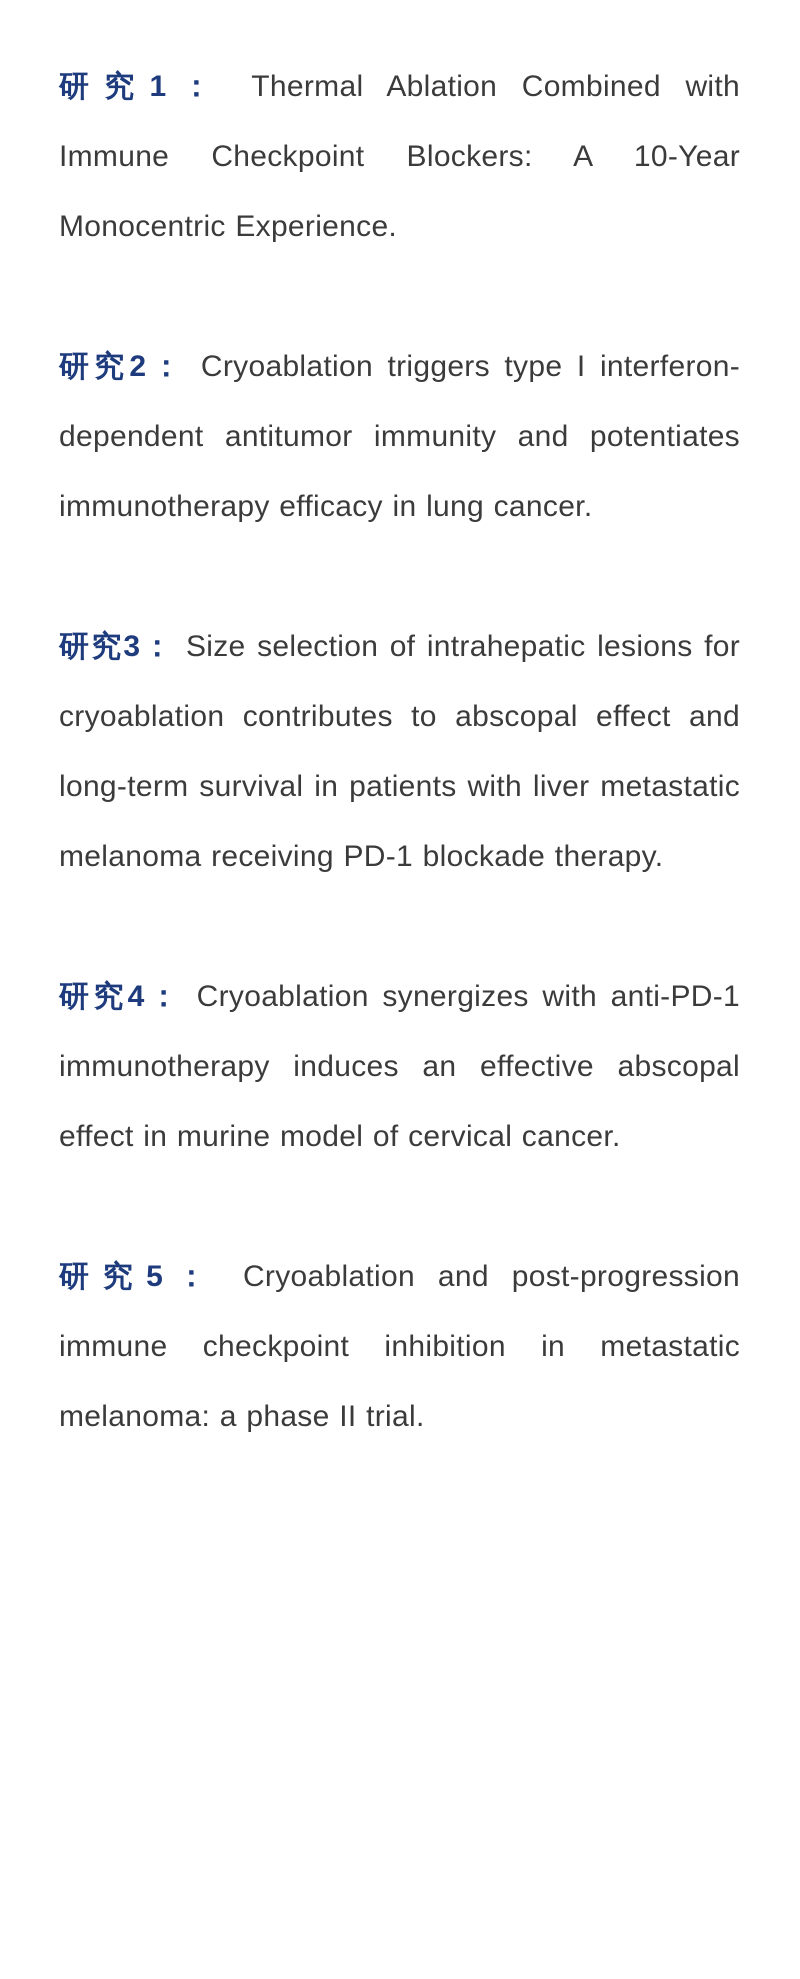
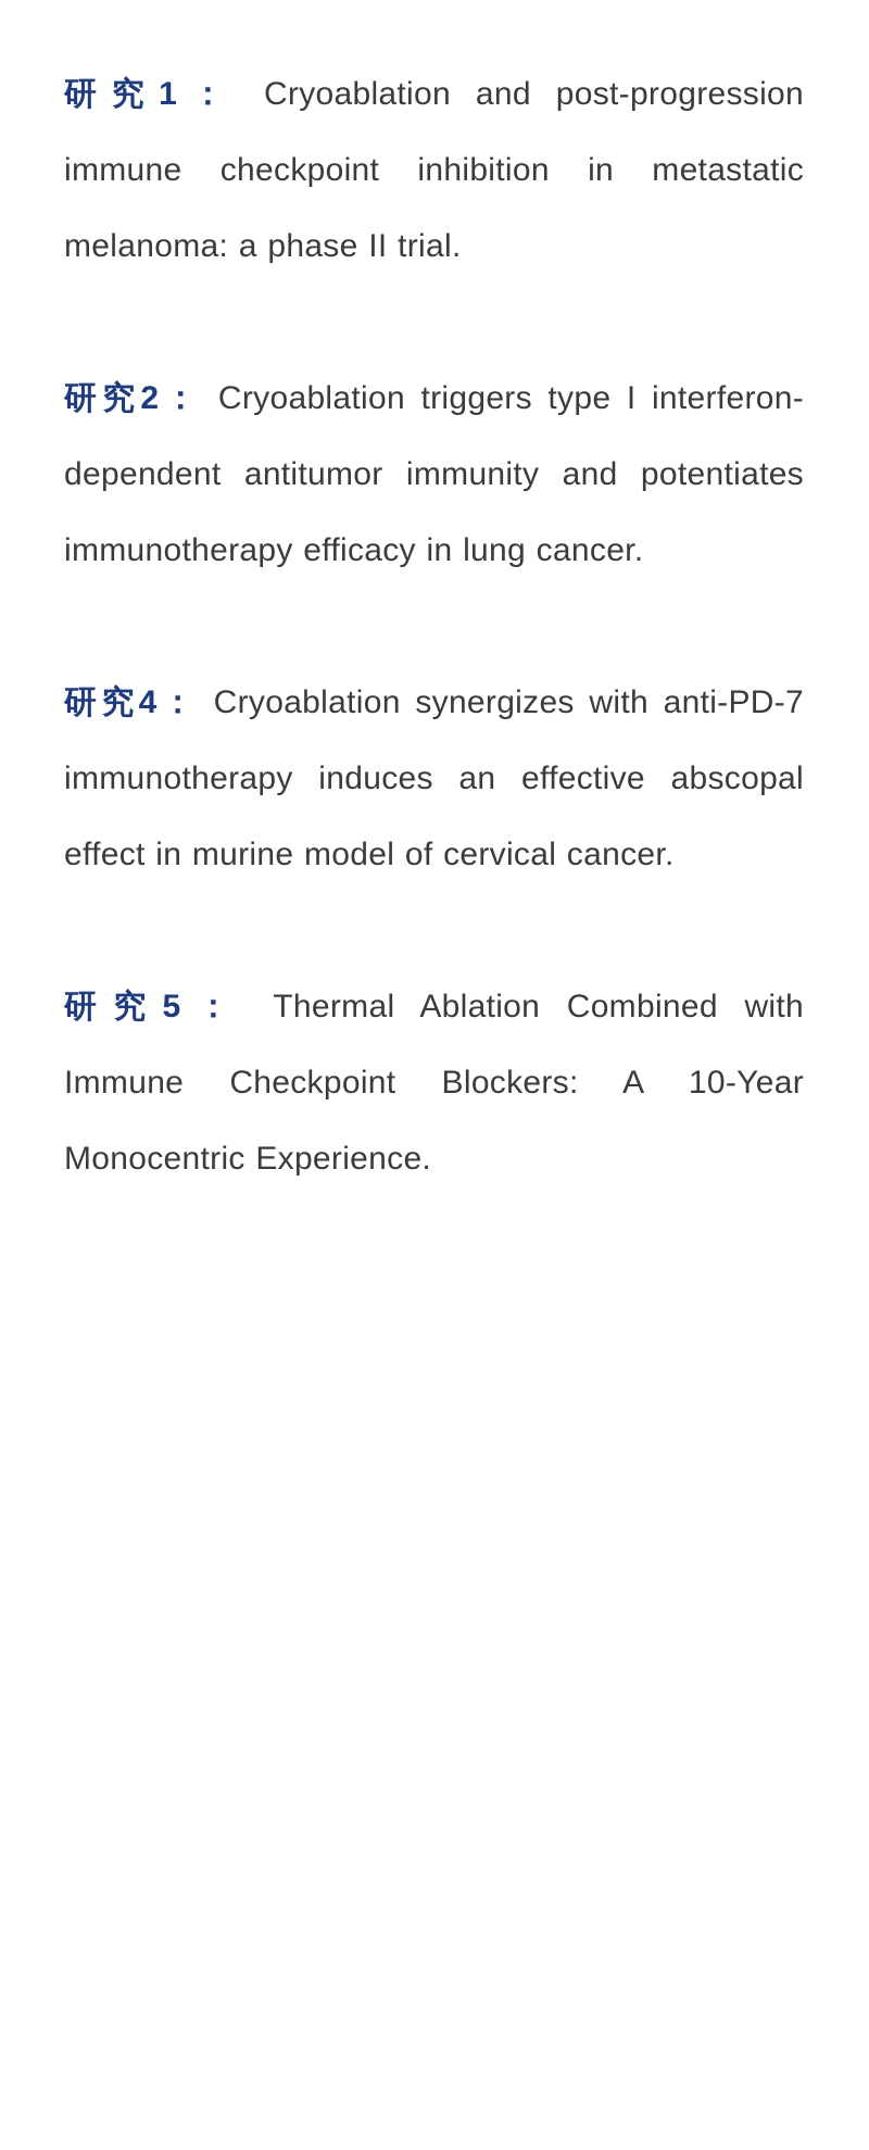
- 研究1： Thermal Ablation Combined with Immune Checkpoint Blockers: A 10-Year Monocentric Experience.
+ 研究1： Cryoablation and post-progression immune checkpoint inhibition in metastatic melanoma: a phase II trial.
  研究2： Cryoablation triggers type I interferon-dependent antitumor immunity and potentiates immunotherapy efficacy in lung cancer.
- 研究3： Size selection of intrahepatic lesions for cryoablation contributes to abscopal effect and long-term survival in patients with liver metastatic melanoma receiving PD-1 blockade therapy.
- 研究4： Cryoablation synergizes with anti-PD-1 immunotherapy induces an effective abscopal effect in murine model of cervical cancer.
+ 研究4： Cryoablation synergizes with anti-PD-7 immunotherapy induces an effective abscopal effect in murine model of cervical cancer.
- 研究5： Cryoablation and post-progression immune checkpoint inhibition in metastatic melanoma: a phase II trial.
+ 研究5： Thermal Ablation Combined with Immune Checkpoint Blockers: A 10-Year Monocentric Experience.
